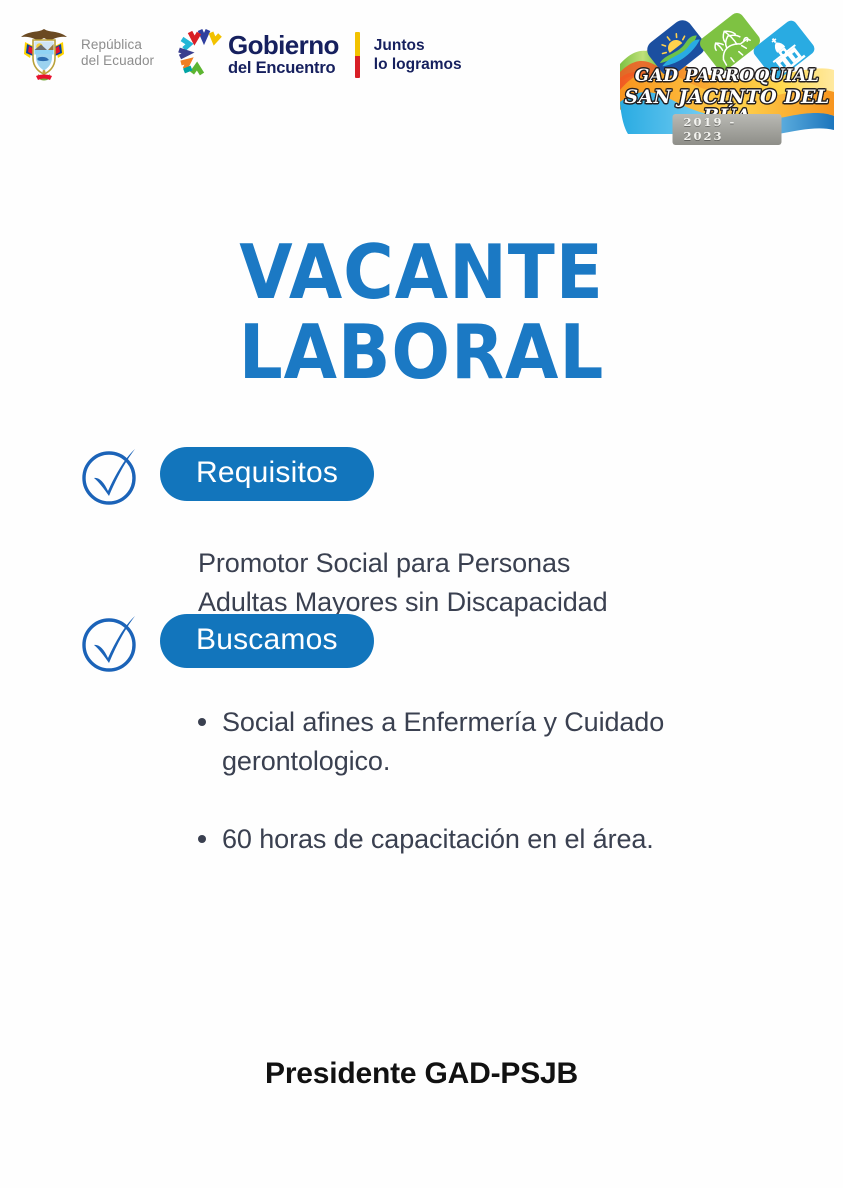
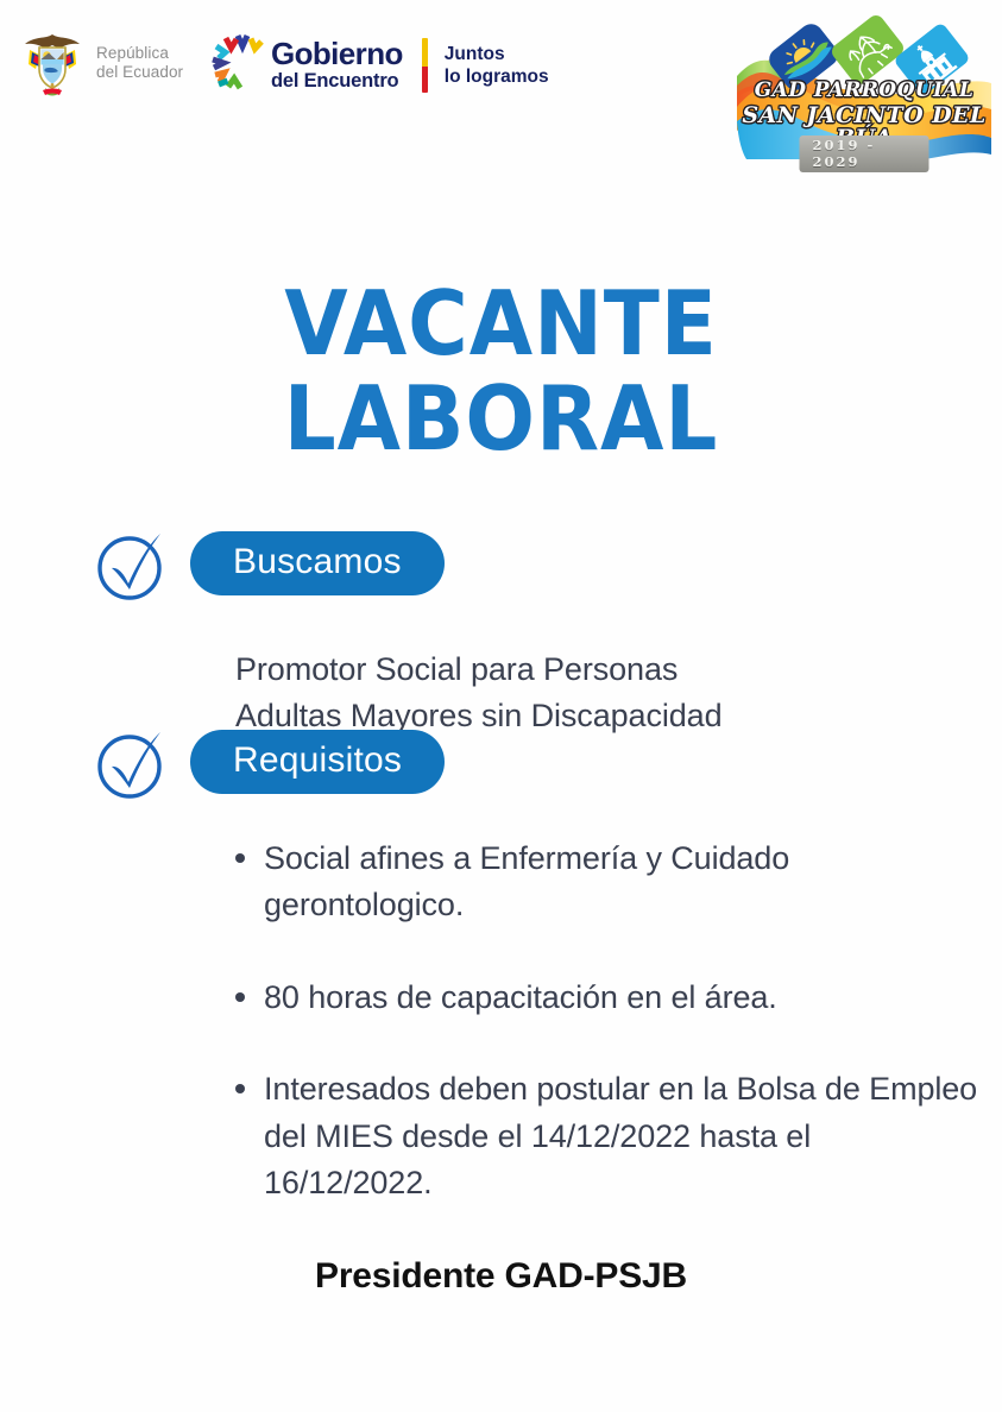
  República
  del Ecuador
  Gobierno
  del Encuentro
  Juntos
  lo logramos
  GAD PARROQUIAL
  SAN JACINTO DEL
- 2019 - 2023
+ 2019 - 2029
  VACANTE
  LABORAL
- Requisitos
+ Buscamos
  Promotor Social para Personas
  Adultas Mayores sin Discapacidad
- Buscamos
+ Requisitos
  Social afines a Enfermería y Cuidado gerontologico.
- 60 horas de capacitación en el área.
+ 80 horas de capacitación en el área.
+ Interesados deben postular en la Bolsa de Empleo del MIES desde el 14/12/2022 hasta el 16/12/2022.
  Presidente GAD-PSJB
